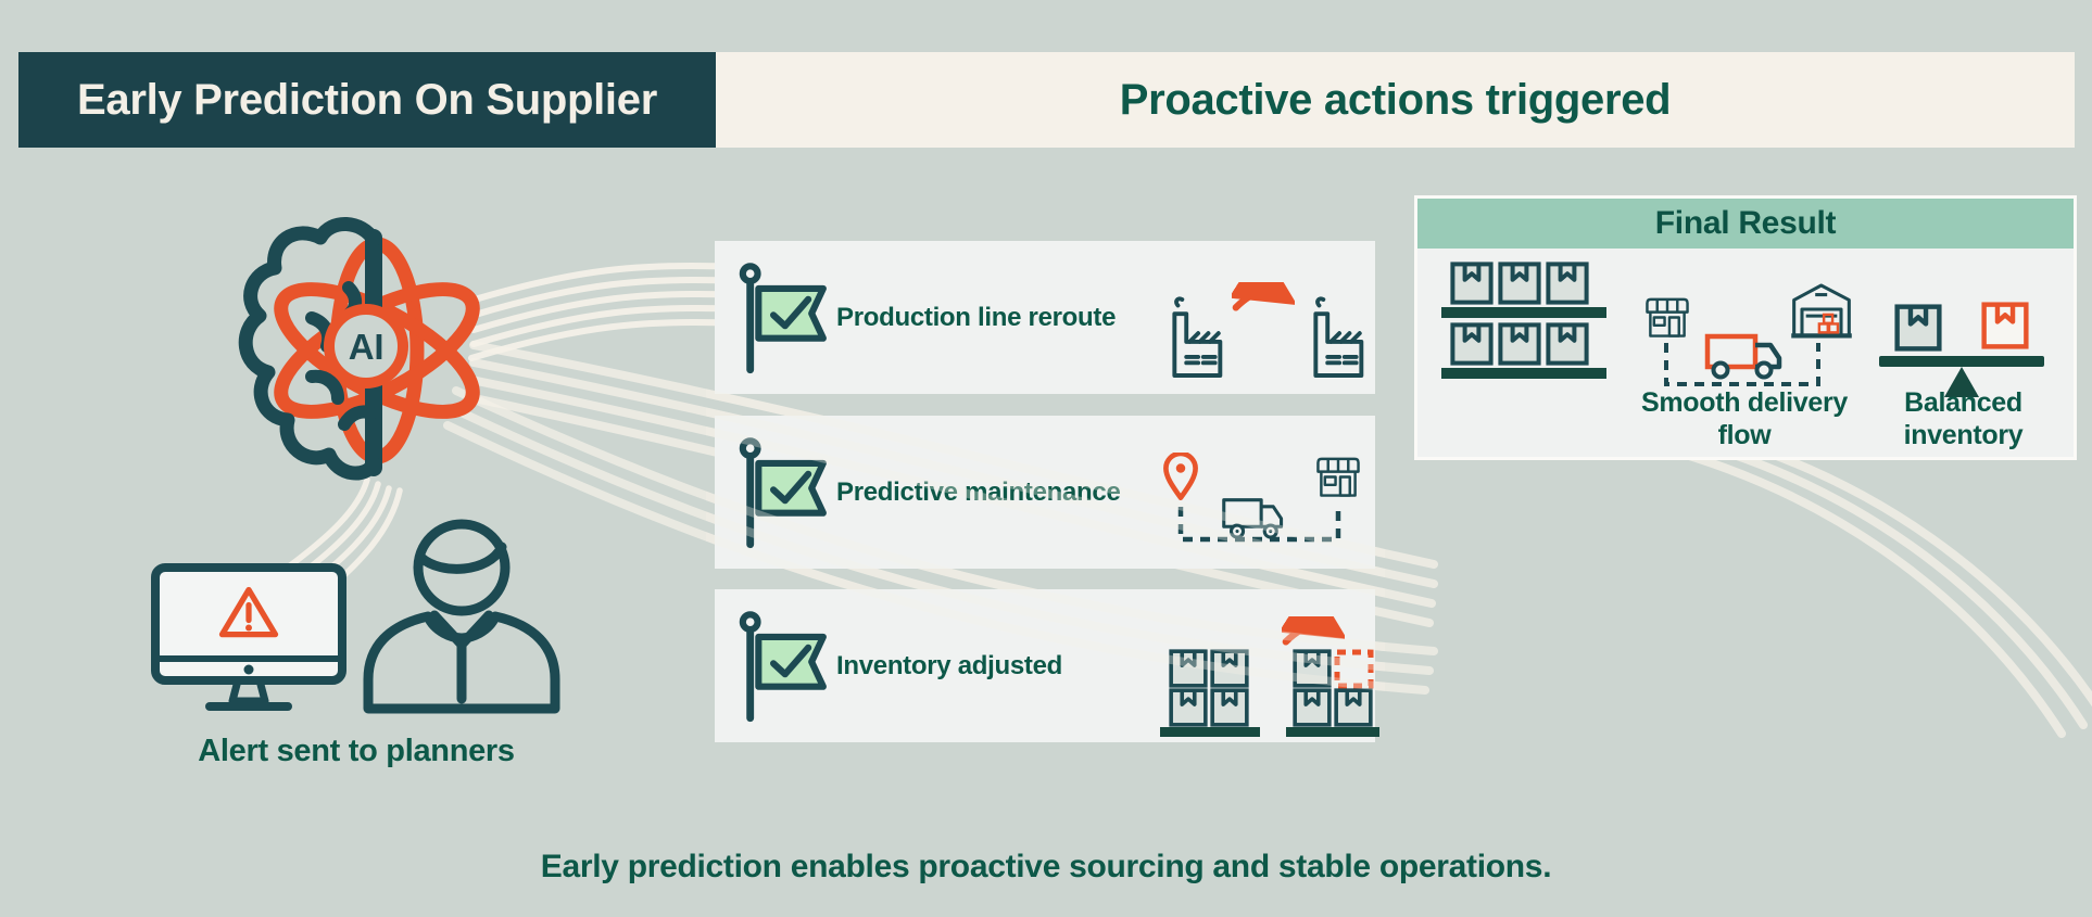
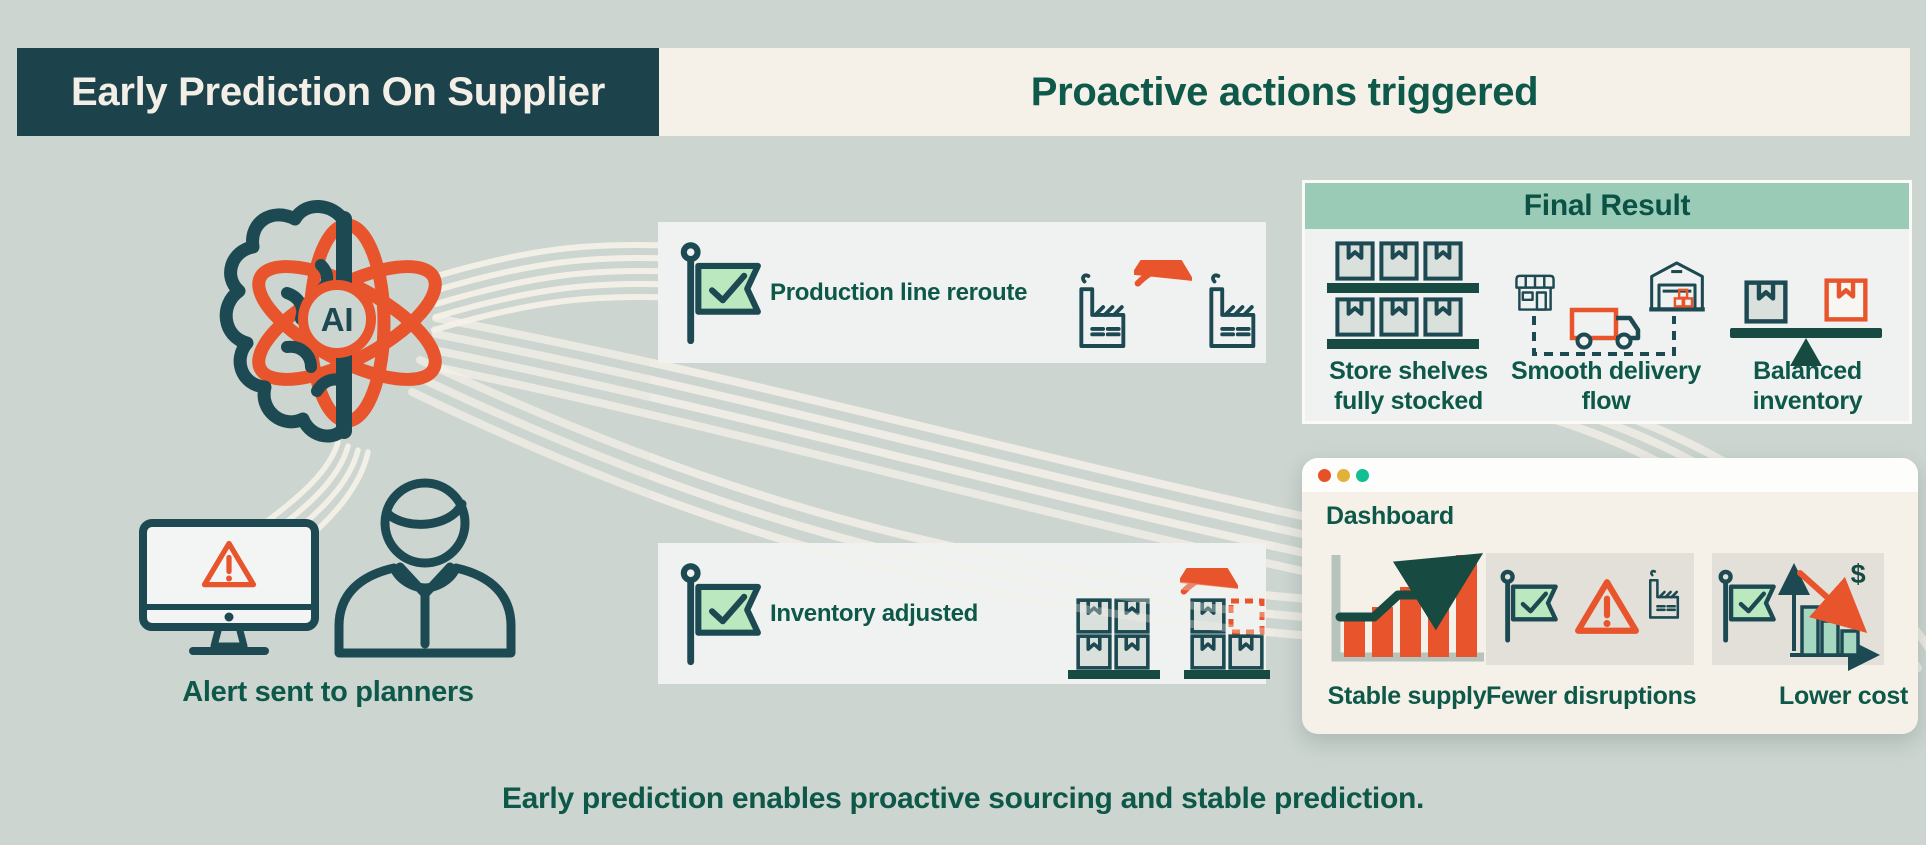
  Early Prediction On Supplier
  Proactive actions triggered
  AI
  Alert sent to planners
  Production line reroute
- Predictive maintenance
  Inventory adjusted
  Final Result
+ Store shelves fully stocked
  Smooth delivery flow
  Balanced inventory
+ Dashboard
+ $
+ Stable supply
+ Fewer disruptions
+ Lower cost
- Early prediction enables proactive sourcing and stable operations.
+ Early prediction enables proactive sourcing and stable prediction.
